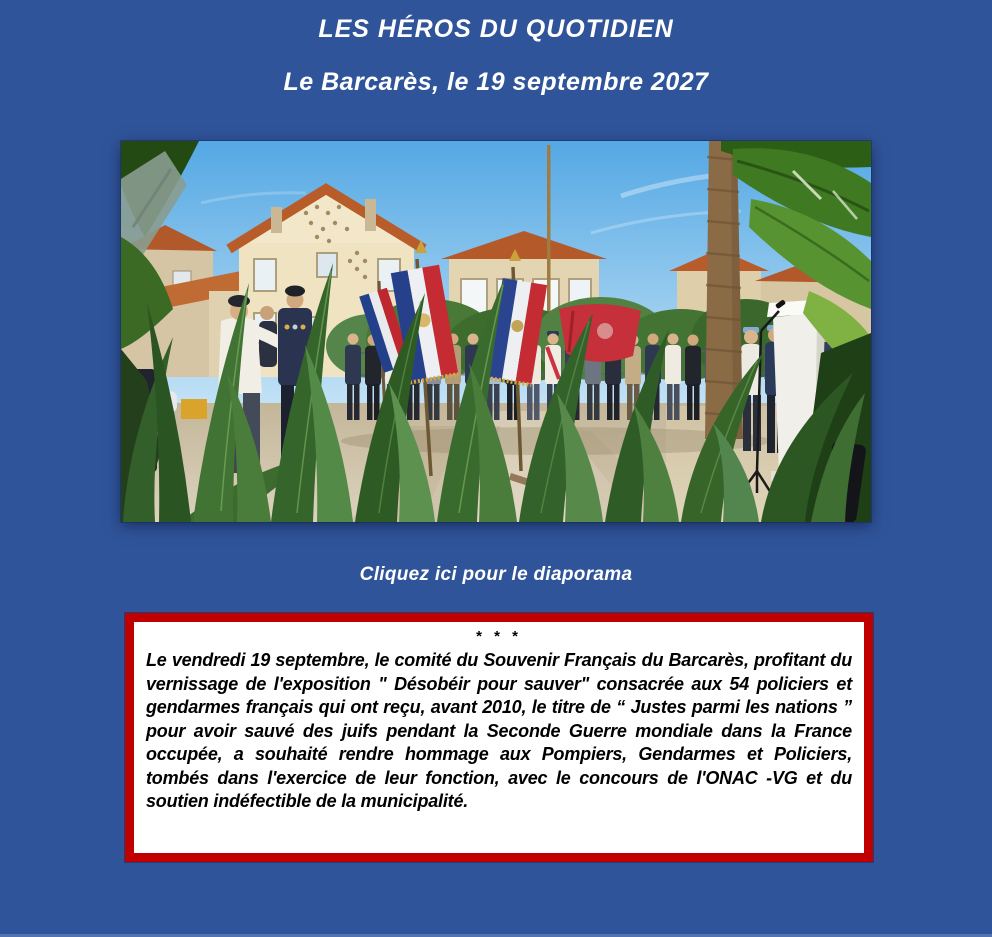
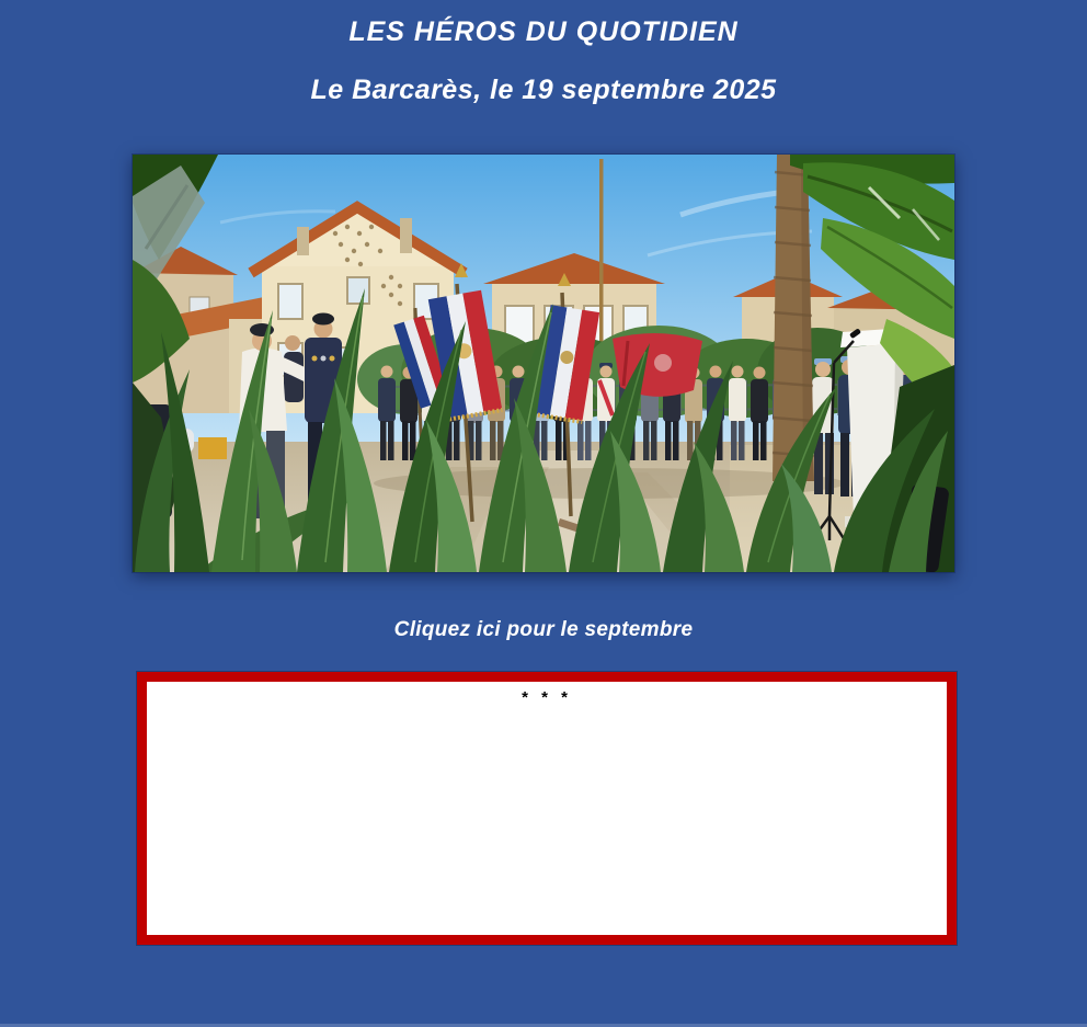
  LES HÉROS DU QUOTIDIEN
- Le Barcarès, le 19 septembre 2027
+ Le Barcarès, le 19 septembre 2025
- Cliquez ici pour le diaporama
+ Cliquez ici pour le septembre
  * * *
- Le vendredi 19 septembre, le comité du Souvenir Français du Barcarès, profitant du vernissage de l'exposition " Désobéir pour sauver" consacrée aux 54 policiers et gendarmes français qui ont reçu, avant 2010, le titre de “ Justes parmi les nations ” pour avoir sauvé des juifs pendant la Seconde Guerre mondiale dans la France occupée, a souhaité rendre hommage aux Pompiers, Gendarmes et Policiers, tombés dans l'exercice de leur fonction, avec le concours de l'ONAC -VG et du soutien indéfectible de la municipalité.
